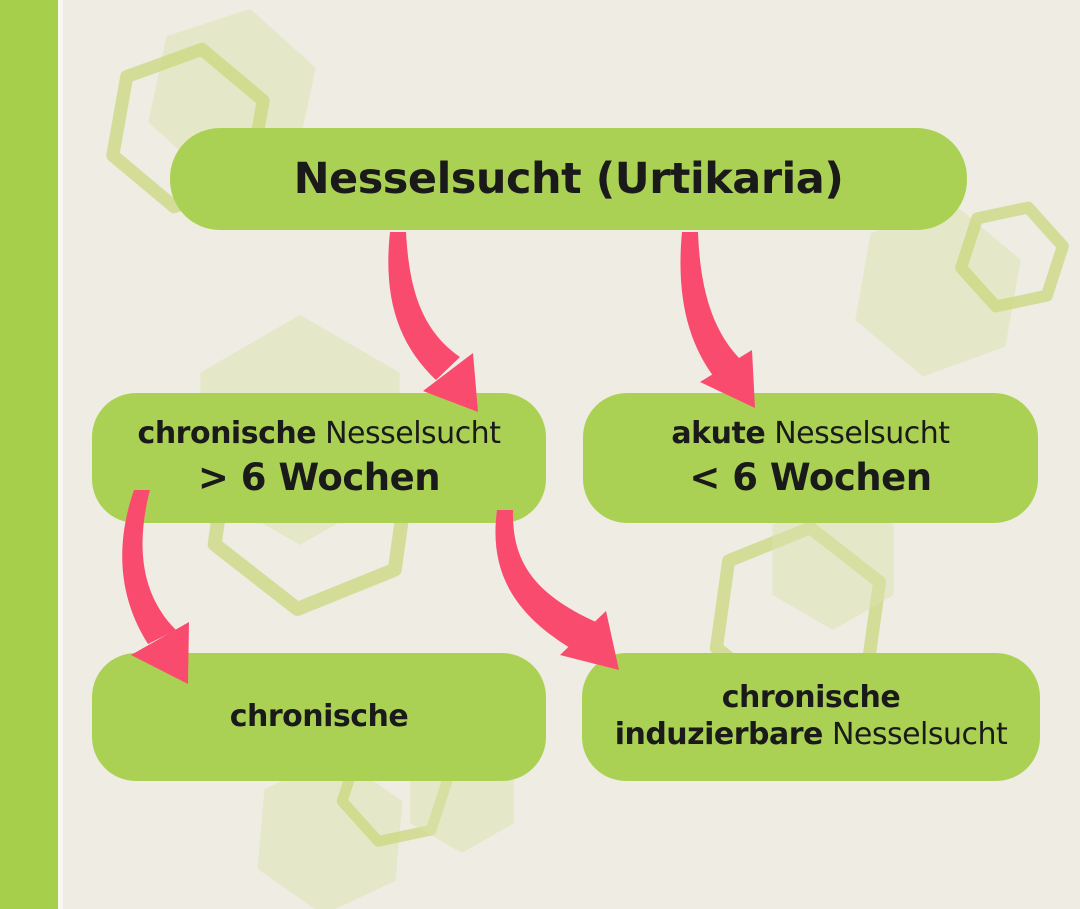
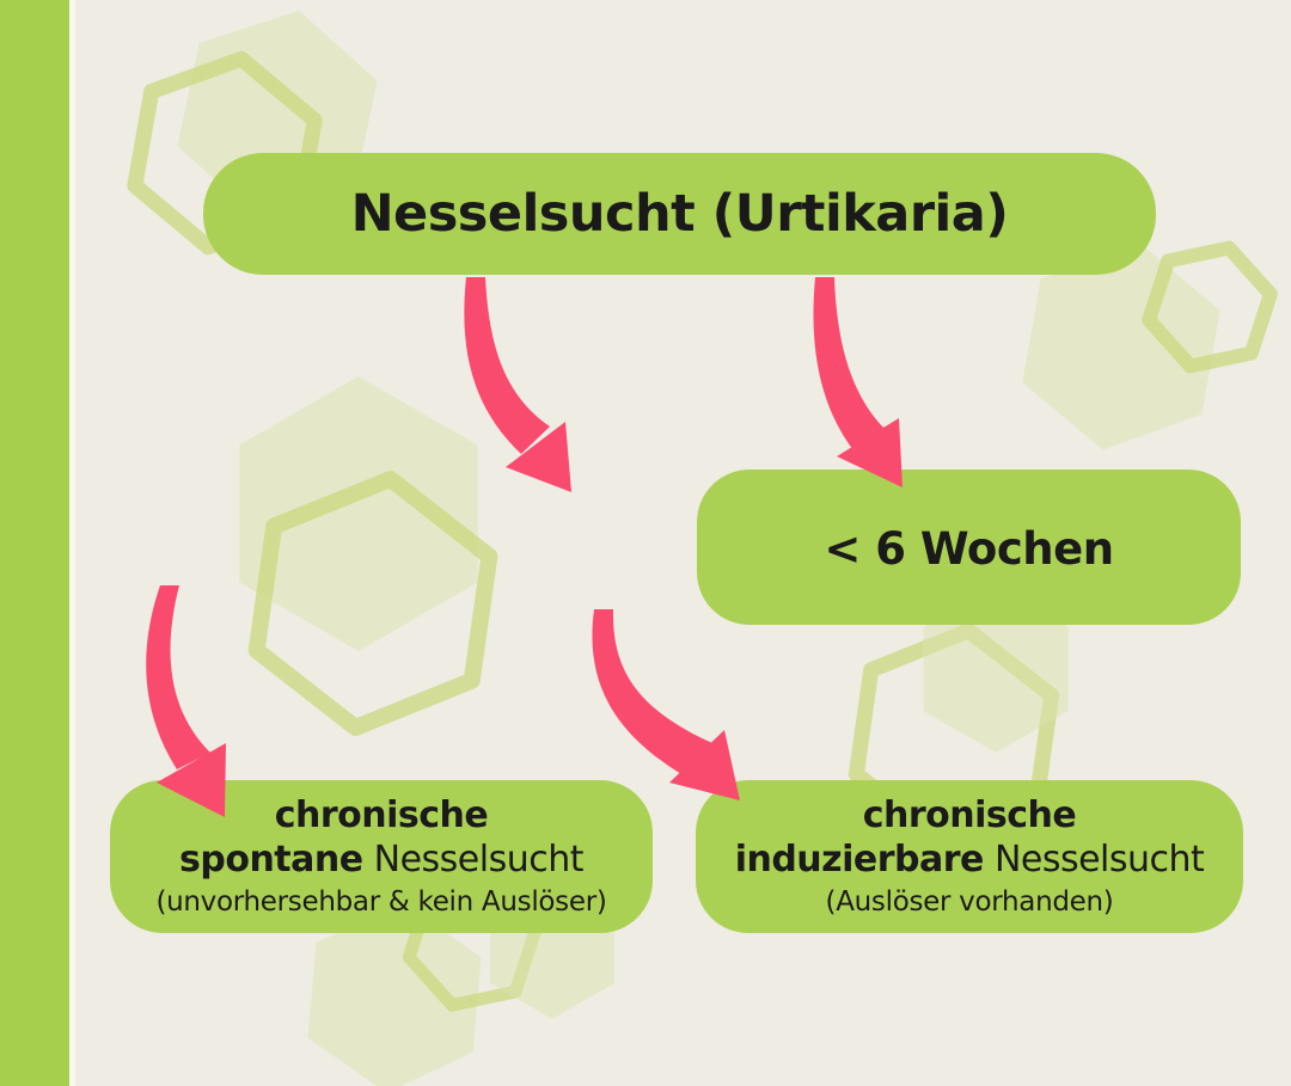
  Nesselsucht (Urtikaria)
- chronische Nesselsucht
- > 6 Wochen
- akute Nesselsucht
  < 6 Wochen
  chronische
+ spontane Nesselsucht
+ (unvorhersehbar & kein Auslöser)
  chronische
  induzierbare Nesselsucht
+ (Auslöser vorhanden)
